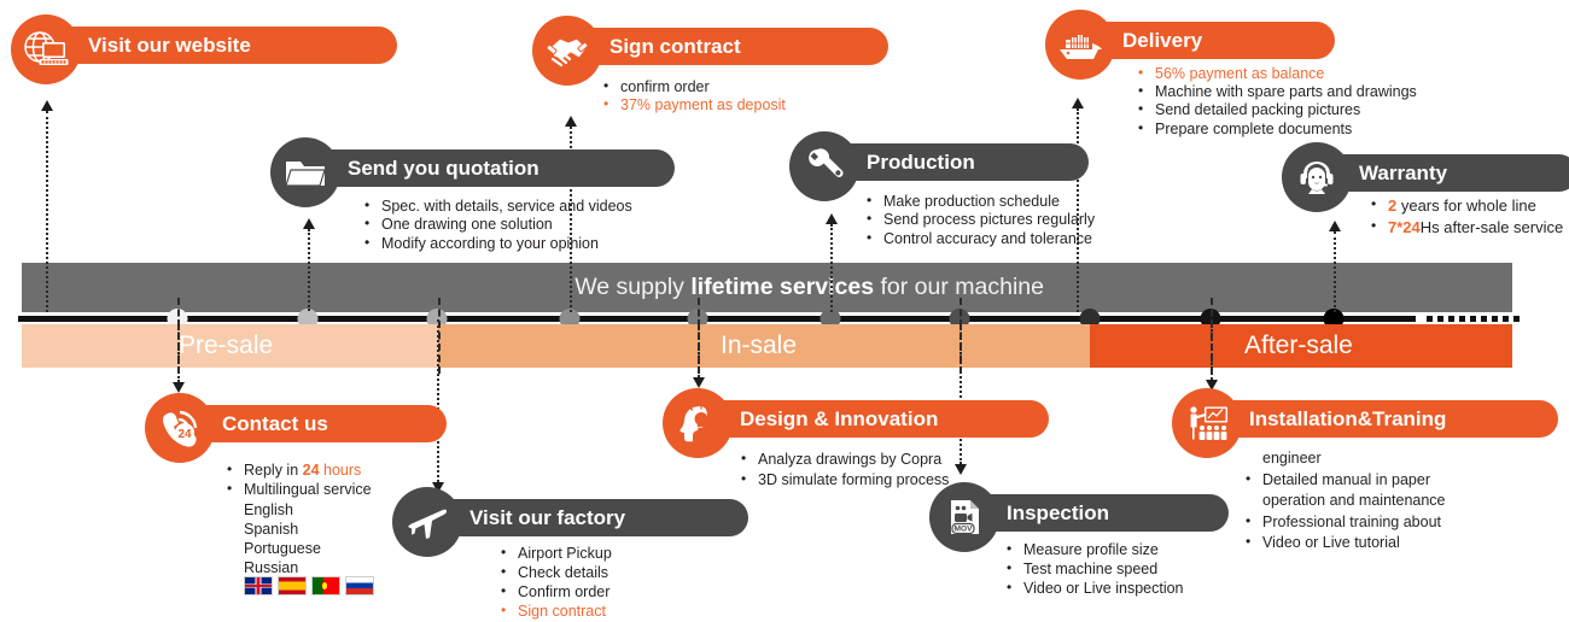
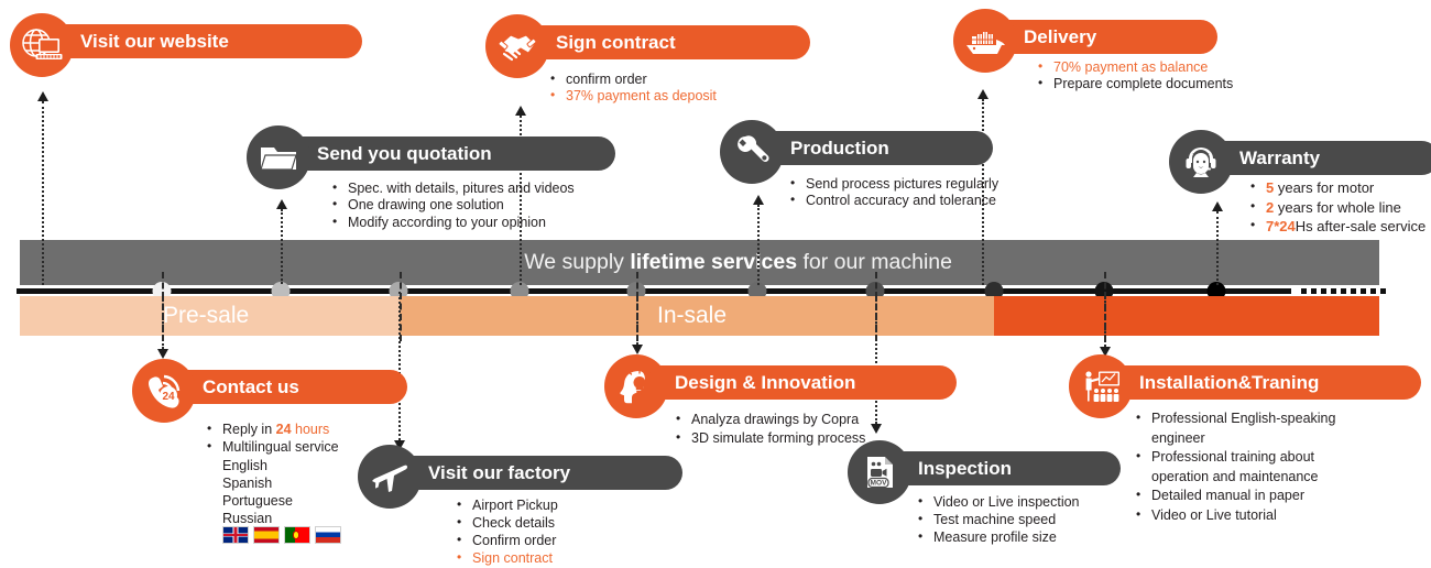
  We supply lifetime services for our machine
  Pre-sale
  In-sale
- After-sale
  Visit our website
  Send you quotation
- Spec. with details, service and videos
+ Spec. with details, pitures and videos
  One drawing one solution
  Modify according to your opinion
  Sign contract
  confirm order
  37% payment as deposit
  Production
- Make production schedule
  Send process pictures regularly
  Control accuracy and tolerance
  Delivery
- 56% payment as balance
+ 70% payment as balance
- Machine with spare parts and drawings
- Send detailed packing pictures
  Prepare complete documents
  Warranty
+ 5 years for motor
  2 years for whole line
  7*24Hs after-sale service
  Contact us
  24
  Reply in 24 hours
  Multilingual service
  English
  Spanish
  Portuguese
  Russian
  Visit our factory
  Airport Pickup
  Check details
  Confirm order
  Sign contract
  Design & Innovation
  Analyza drawings by Copra
  3D simulate forming process
  Inspection
- Measure profile size
+ Video or Live inspection
  Test machine speed
- Video or Live inspection
+ Measure profile size
  Installation&Traning
+ Professional English-speaking
  engineer
- Detailed manual in paper
+ Professional training about
  operation and maintenance
- Professional training about
+ Detailed manual in paper
  Video or Live tutorial
